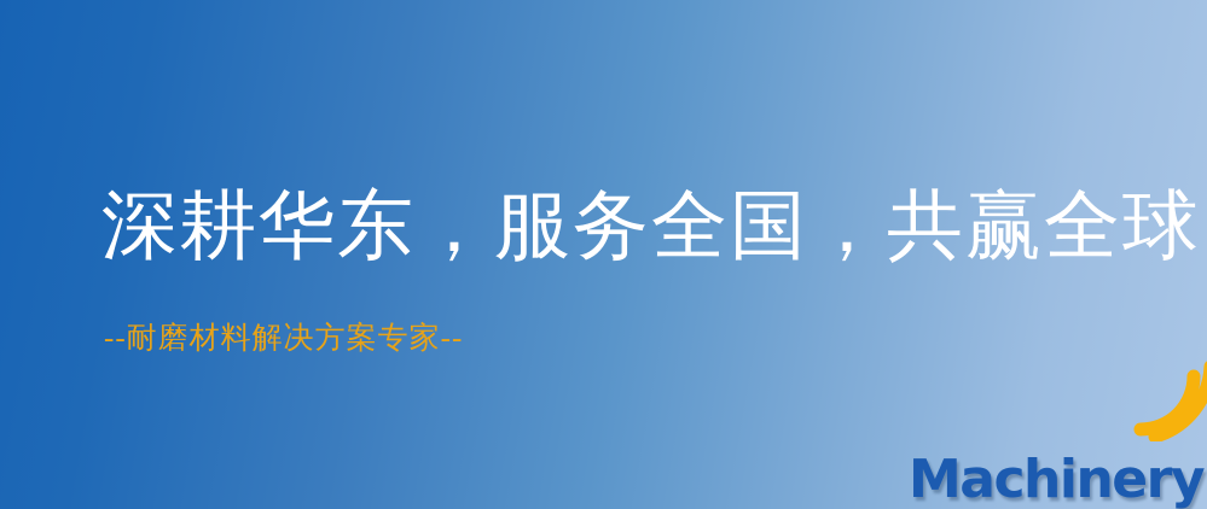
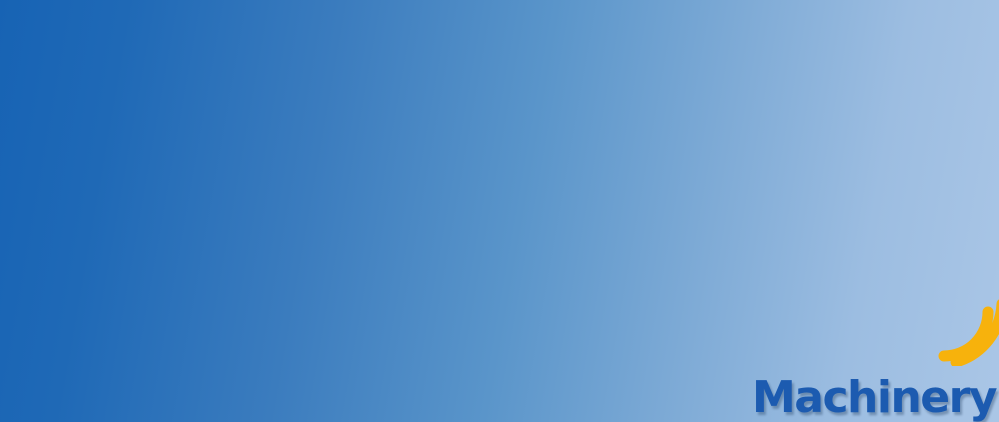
- 深耕华东，服务全国，共赢全球
- --耐磨材料解决方案专家--
  Machinery
